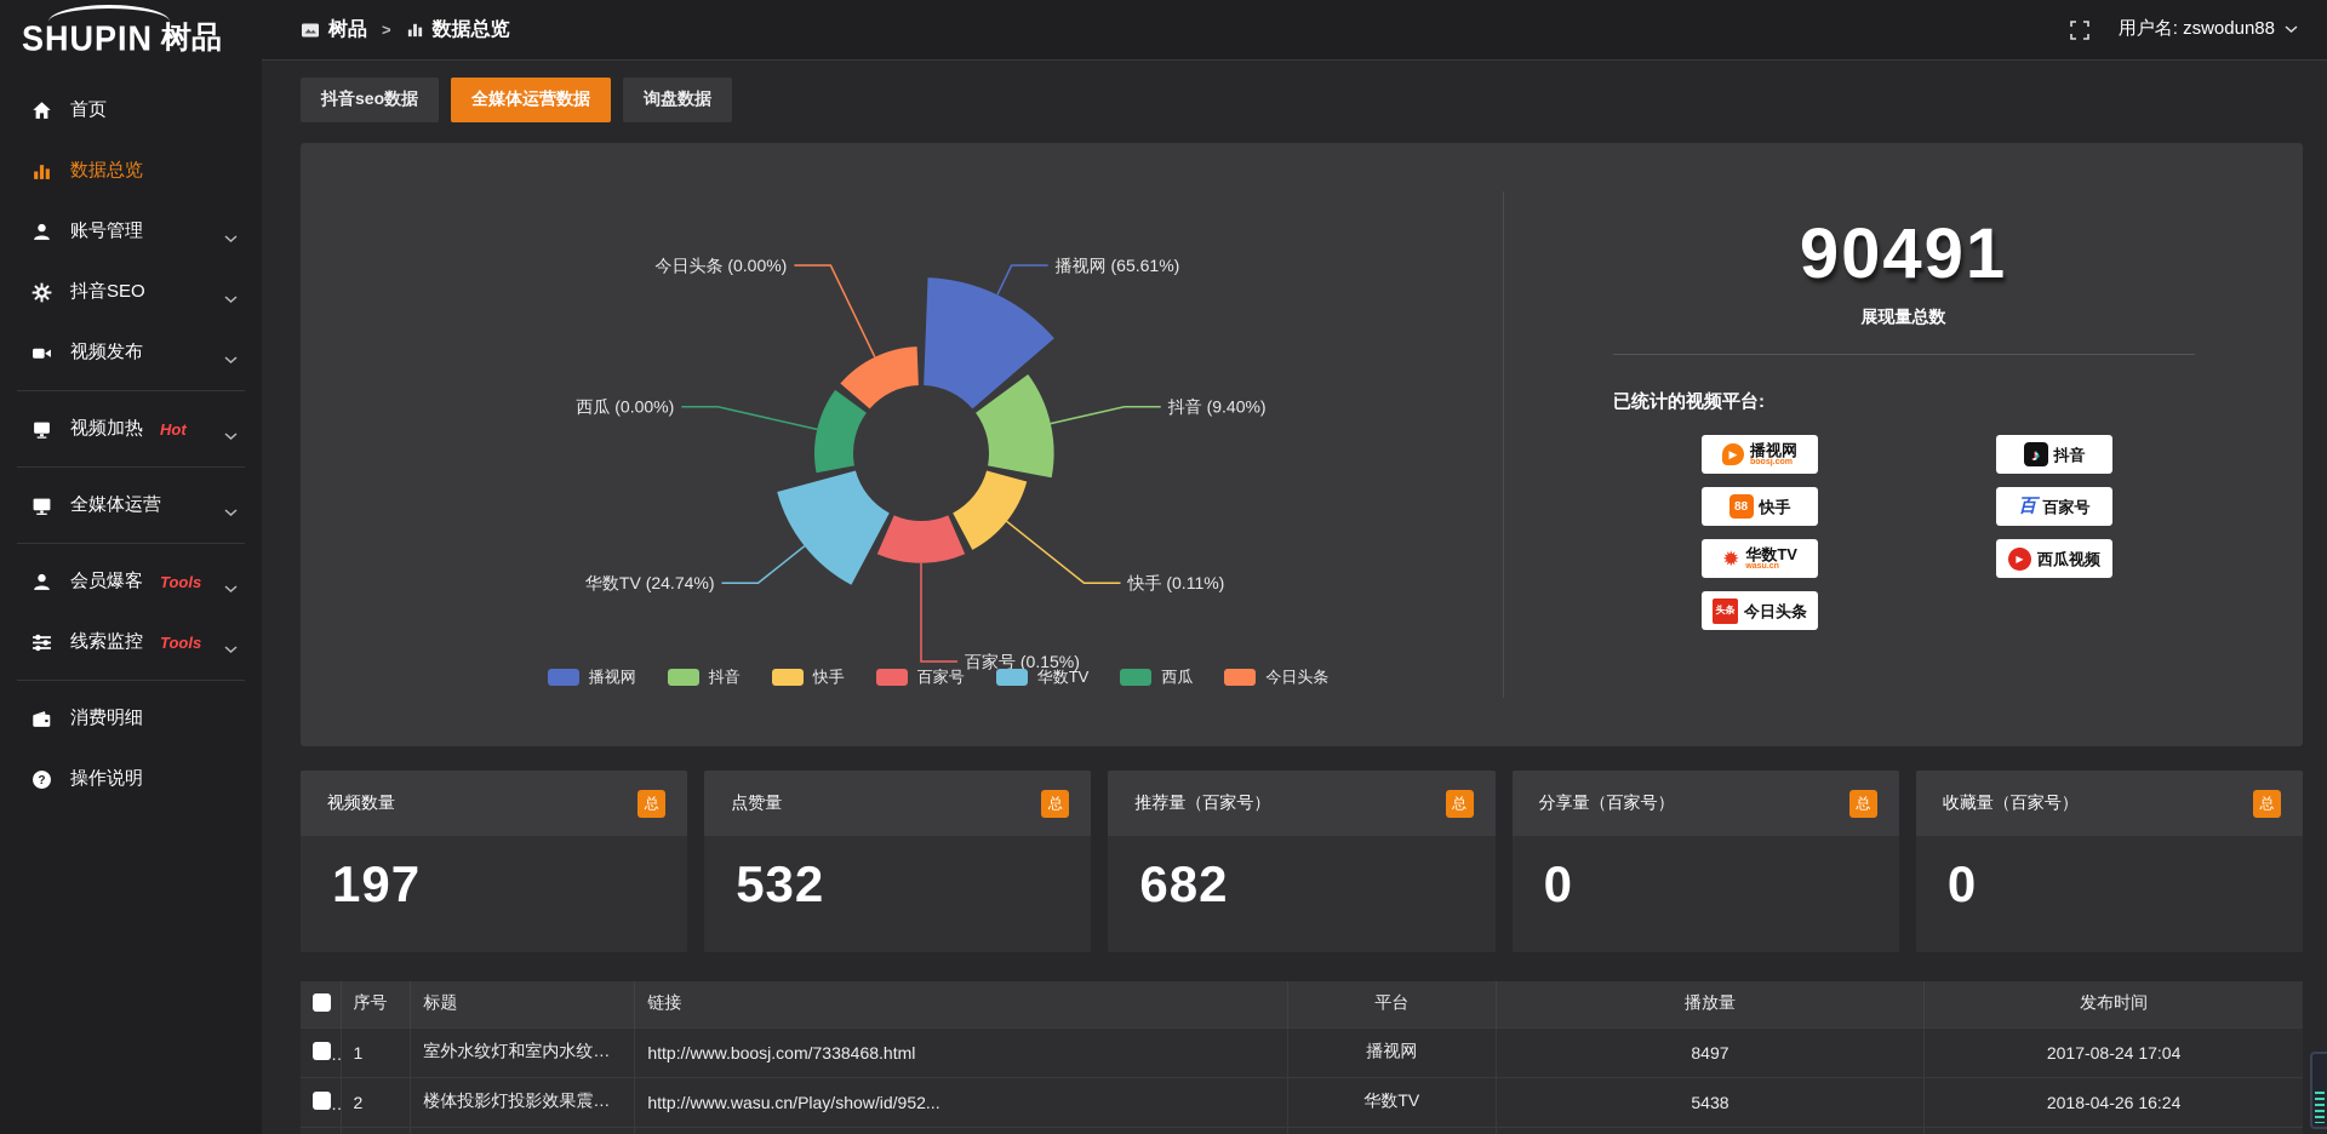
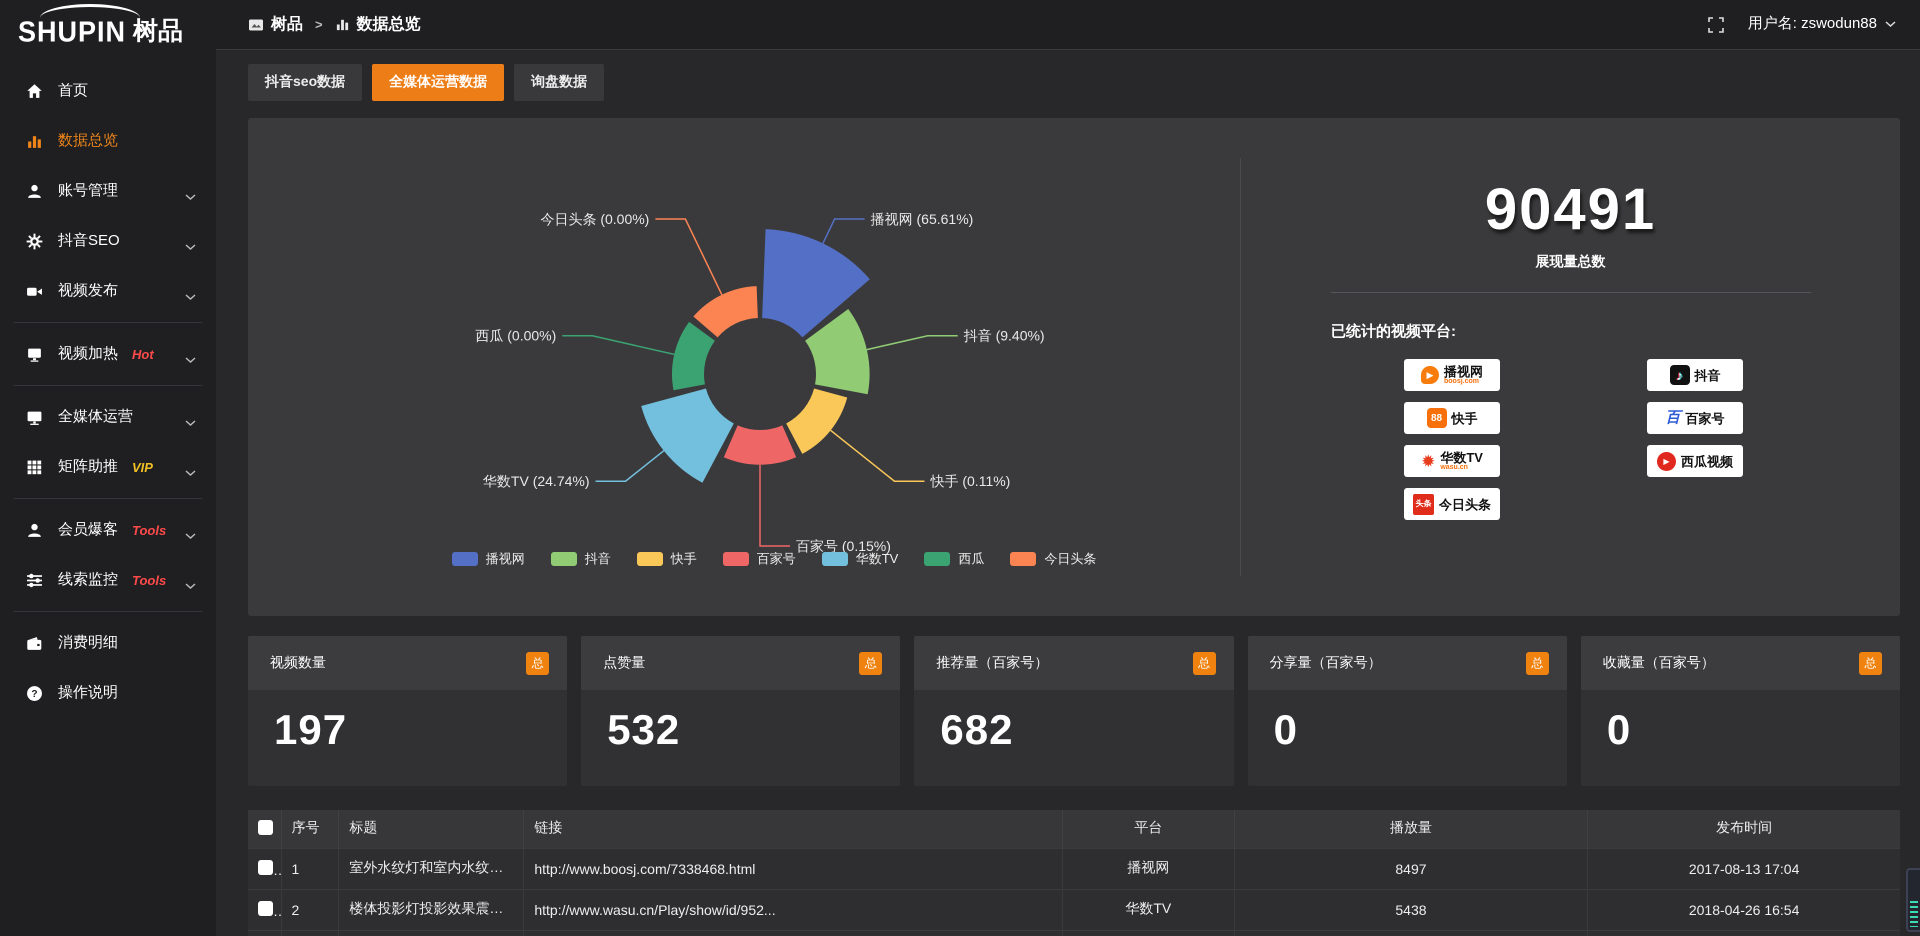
  SHUPIN
  树品
  首页
  数据总览
  账号管理
  抖音SEO
  视频发布
  视频加热
  Hot
  全媒体运营
+ 矩阵助推
+ VIP
  会员爆客
  Tools
  线索监控
  Tools
  消费明细
  ?
  操作说明
  树品
  >
  数据总览
  用户名: zswodun88
  抖音seo数据
  全媒体运营数据
  询盘数据
  播视网 (65.61%)
  抖音 (9.40%)
  快手 (0.11%)
  百家号 (0.15%)
  华数TV (24.74%)
  西瓜 (0.00%)
  今日头条 (0.00%)
  播视网
  抖音
  快手
  百家号
  华数TV
  西瓜
  今日头条
  90491
  展现量总数
  已统计的视频平台:
  ▶
  播视网
  88
  快手
  ✹
  华数TV
  头条
  今日头条
  ♪
  抖音
  百
  百家号
  ▶
  西瓜视频
  视频数量
  总
  197
  点赞量
  总
  532
  推荐量（百家号）
  总
  682
  分享量（百家号）
  总
  0
  收藏量（百家号）
  总
  0
  	序号	标题	链接	平台	播放量	发布时间
- 	1	室外水纹灯和室内水纹灯的	http://www.boosj.com/7338468.html	播视网	8497	2017-08-24 17:04
+ 	1	室外水纹灯和室内水纹灯的	http://www.boosj.com/7338468.html	播视网	8497	2017-08-13 17:04
- 	2	楼体投影灯投影效果震撼上	http://www.wasu.cn/Play/show/id/952...	华数TV	5438	2018-04-26 16:24
+ 	2	楼体投影灯投影效果震撼上	http://www.wasu.cn/Play/show/id/952...	华数TV	5438	2018-04-26 16:54
